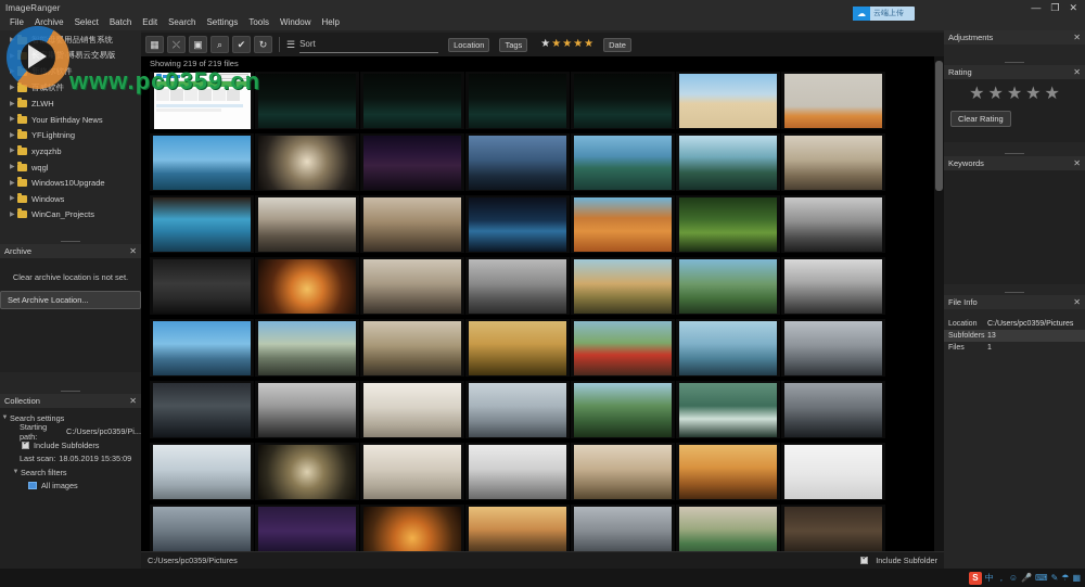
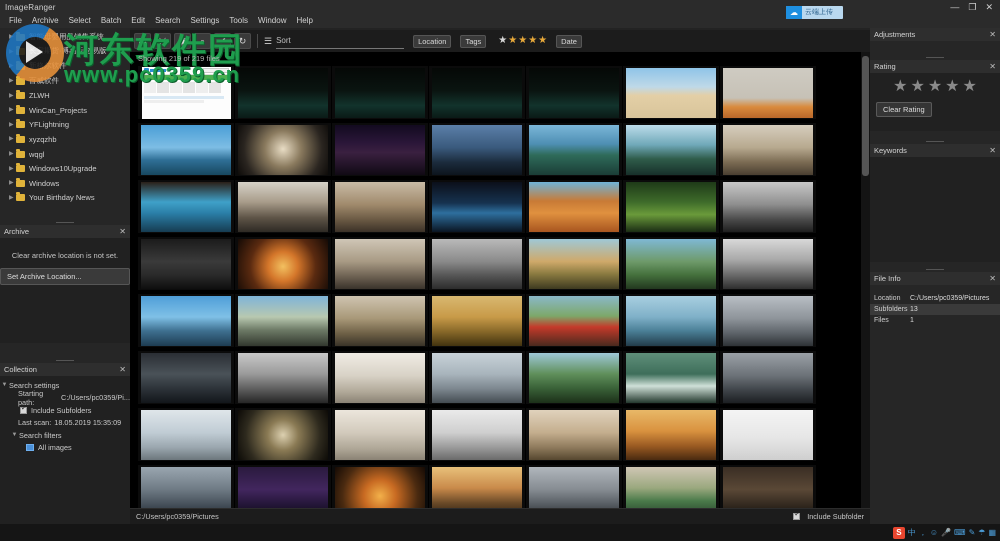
  ImageRanger
  —
  ❐
  ✕
  File
  Archive
  Select
  Batch
  Edit
  Search
  Settings
  Tools
  Window
  Help
  智能母婴用品销售系统
  长安期货·博易云交易版
  新格尔软件
  百威软件
  ZLWH
- Your Birthday News
+ WinCan_Projects
  YFLightning
  xyzqzhb
  wqgl
  Windows10Upgrade
  Windows
- WinCan_Projects
+ Your Birthday News
  Archive
  ✕
  Clear archive location is not set.
  Set Archive Location...
  Collection
  ✕
  Search settings
  Starting path:
  C:/Users/pc0359/Pi...
  Include Subfolders
  Last scan:
  18.05.2019 15:35:09
  Search filters
  All images
  ▦
  ⤬
  ▣
  ⌕
  ✔
  ↻
  ☰
  Sort
  Location
  Tags
  ★
  ★
  ★
  ★
  ★
  Date
  Showing 219 of 219 files
  C:/Users/pc0359/Pictures
  Include Subfolder
  Adjustments
  ✕
  Rating
  ✕
  ★
  ★
  ★
  ★
  ★
  Clear Rating
  Keywords
  ✕
  File Info
  ✕
  S
  中
  ，
  ☺
  🎤
  ⌨
  ✎
  ☂
  ▦
  ☁
+ 河东软件园
  www.pc0359.cn
